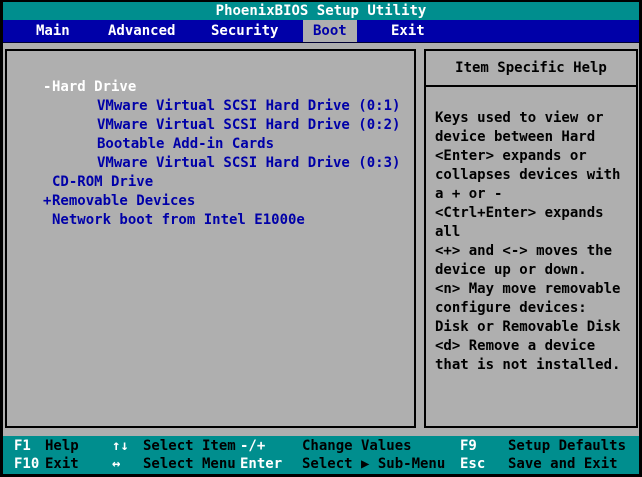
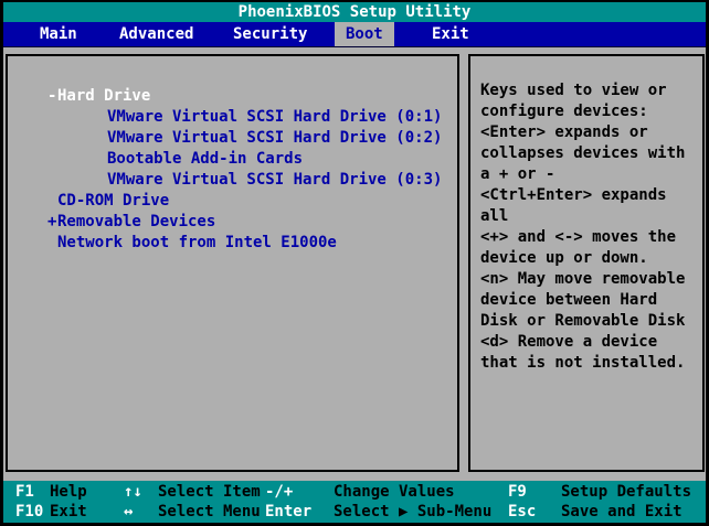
  PhoenixBIOS Setup Utility
  Main
  Advanced
  Security
  Boot
  Exit
  -Hard Drive
  VMware Virtual SCSI Hard Drive (0:1)
  VMware Virtual SCSI Hard Drive (0:2)
  Bootable Add-in Cards
  VMware Virtual SCSI Hard Drive (0:3)
  CD-ROM Drive
  +Removable Devices
  Network boot from Intel E1000e
- Item Specific Help
  Keys used to view or
- device between Hard
+ configure devices:
  <Enter> expands or
  collapses devices with
  a + or -
  <Ctrl+Enter> expands
  all
  <+> and <-> moves the
  device up or down.
  <n> May move removable
- configure devices:
+ device between Hard
  Disk or Removable Disk
  <d> Remove a device
  that is not installed.
  F1
  Help
  ↑↓
  Select Item
  -/+
  Change Values
  F9
  Setup Defaults
  F10
  Exit
  ↔
  Select Menu
  Enter
  Select ▶ Sub-Menu
  Esc
  Save and Exit
